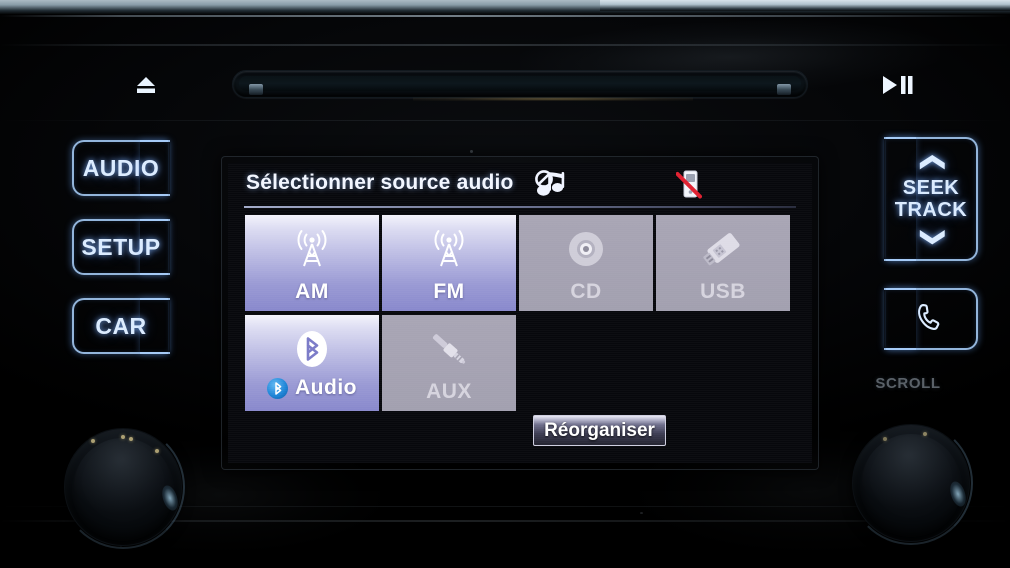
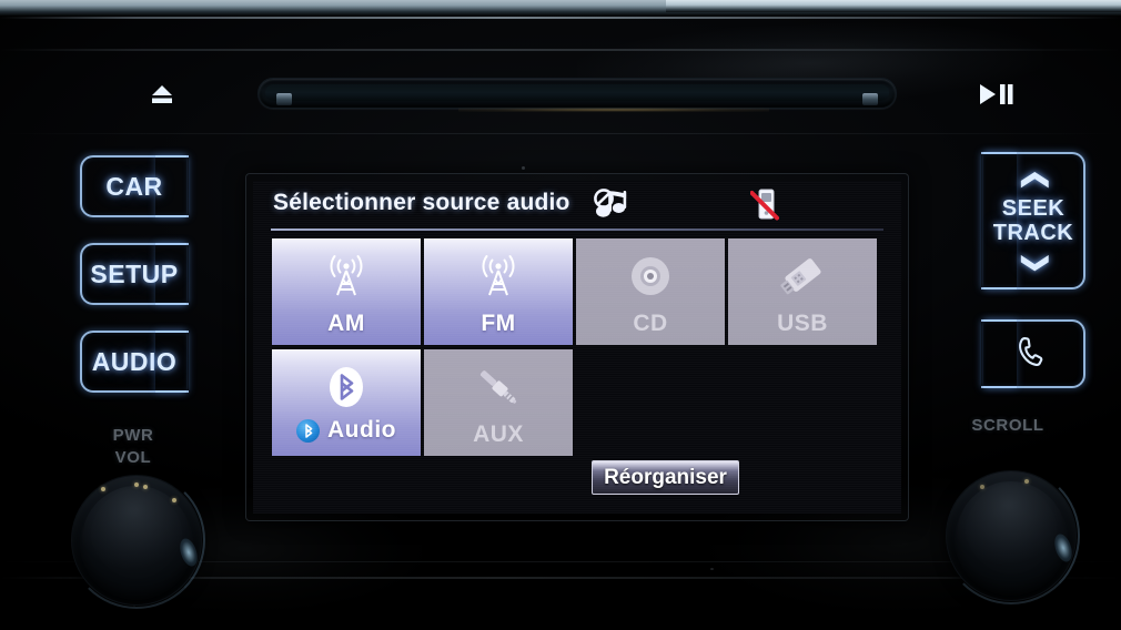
- AUDIO
+ CAR
  SETUP
- CAR
+ AUDIO
  SEEK
  TRACK
+ PWR
+ VOL
  SCROLL
